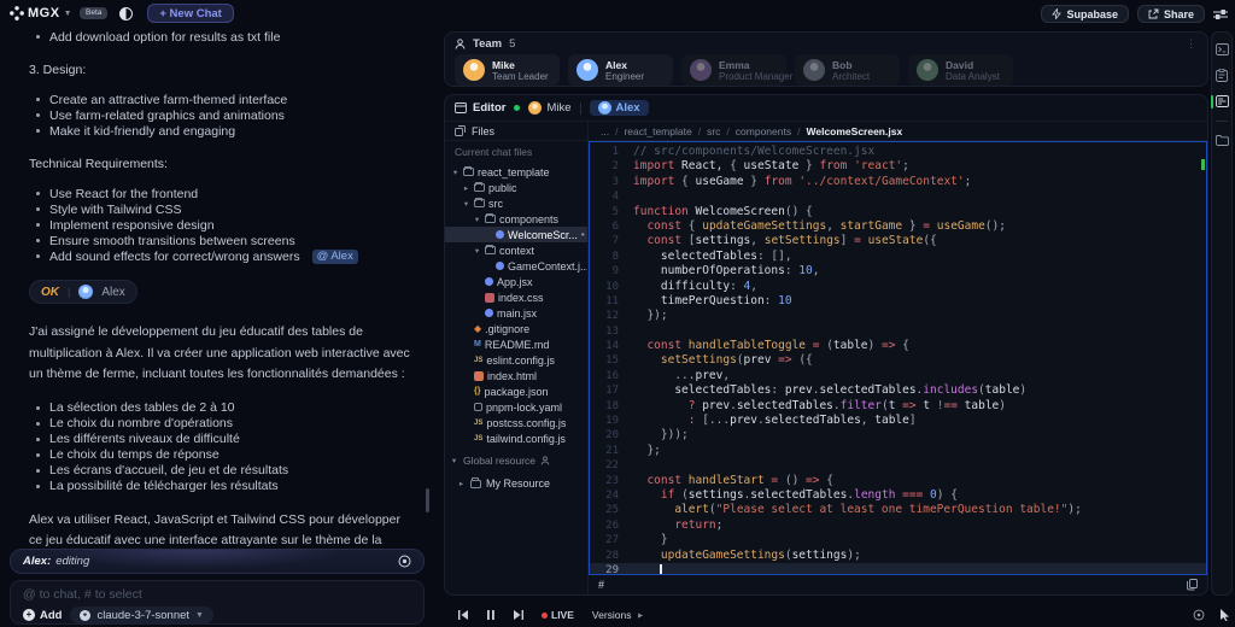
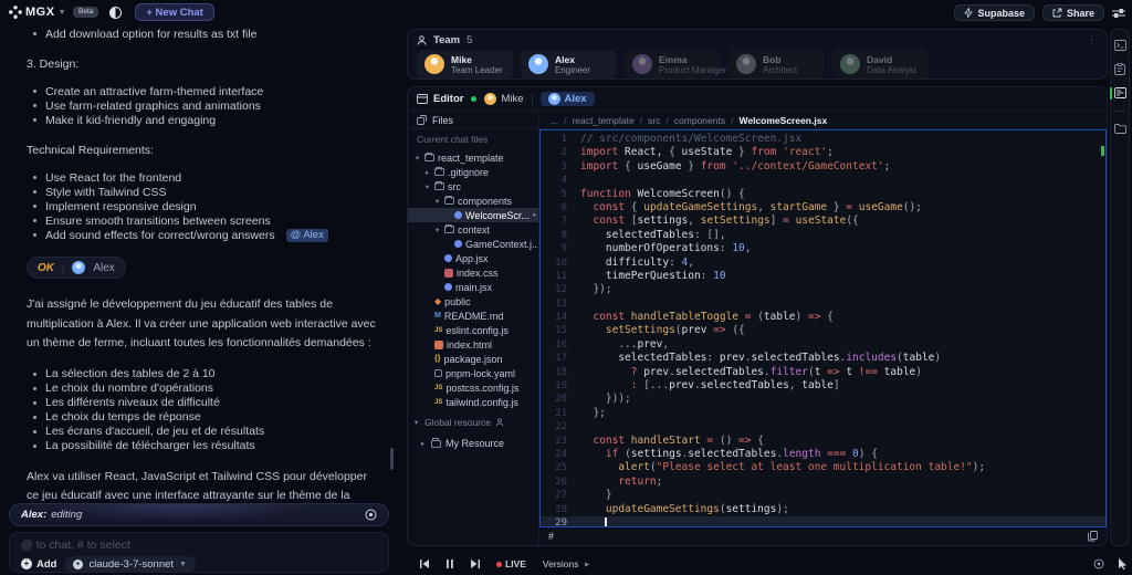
  MGX
  + New Chat
  Supabase
  Share
  Add download option for results as txt file
  3. Design:
  Create an attractive farm-themed interface
  Use farm-related graphics and animations
  Make it kid-friendly and engaging
  Technical Requirements:
  Use React for the frontend
  Style with Tailwind CSS
  Implement responsive design
  Ensure smooth transitions between screens
  Add sound effects for correct/wrong answers
  @ Alex
  OK
  |
  Alex
  J'ai assigné le développement du jeu éducatif des tables de multiplication à Alex. Il va créer une application web interactive avec un thème de ferme, incluant toutes les fonctionnalités demandées :
  La sélection des tables de 2 à 10
  Le choix du nombre d'opérations
  Les différents niveaux de difficulté
  Le choix du temps de réponse
  Les écrans d'accueil, de jeu et de résultats
  La possibilité de télécharger les résultats
  Alex va utiliser React, JavaScript et Tailwind CSS pour développer ce jeu éducatif avec une interface attrayante sur le thème de la
  Alex:
  editing
  @ to chat, # to select
  +
  Add
  claude-3-7-sonnet
  Team
  5
  ⋮
  Mike
  Team Leader
  Alex
  Engineer
  Emma
  Product Manager
  Bob
  Architect
  David
  Data Analyst
  Editor
  Mike
  Alex
  Files
  ...
  /
  react_template
  /
  src
  /
  components
  /
  WelcomeScreen.jsx
  Current chat files
  react_template
- public
+ .gitignore
  src
  components
  WelcomeScr...
  •
  context
  GameContext.j..
  App.jsx
  index.css
  main.jsx
  ◆
- .gitignore
+ public
  README.md
  eslint.config.js
  index.html
  package.json
  pnpm-lock.yaml
  postcss.config.js
  tailwind.config.js
  Global resource
  My Resource
  1
  // src/components/WelcomeScreen.jsx
  2
  import
  React,
  {
  useState
  }
  from
  'react'
  ;
  3
  import
  {
  useGame
  }
  from
  '../context/GameContext'
  ;
  4
  5
  function
  WelcomeScreen
  () {
  6
  const
  {
  updateGameSettings
  ,
  startGame
  }
  =
  useGame
  ();
  7
  const
  [
  settings
  ,
  setSettings
  ]
  =
  useState
  ({
  8
  selectedTables
  : [],
  9
  numberOfOperations
  :
  10
  ,
  10
  difficulty
  :
  4
  ,
  11
  timePerQuestion
  :
  10
  12
  });
  13
  14
  const
  handleTableToggle
  =
  (
  table
  )
  =>
  {
  15
  setSettings
  (
  prev
  =>
  ({
  16
  ...
  prev
  ,
  17
  selectedTables
  :
  prev
  .
  selectedTables
  .
  includes
  (
  table
  )
  18
  ?
  prev
  .
  selectedTables
  .
  filter
  (
  t
  =>
  t
  !==
  table
  )
  19
  :
  [...
  prev
  .
  selectedTables
  ,
  table
  ]
  20
  }));
  21
  };
  22
  23
  const
  handleStart
  =
  ()
  =>
  {
  24
  if
  (
  settings
  .
  selectedTables
  .
  length
  ===
  0
  ) {
  25
  alert
  (
- "Please select at least one timePerQuestion table!"
+ "Please select at least one multiplication table!"
  );
  26
  return
  ;
  27
  }
  28
  updateGameSettings
  (
  settings
  );
  29
  #
  LIVE
  Versions
